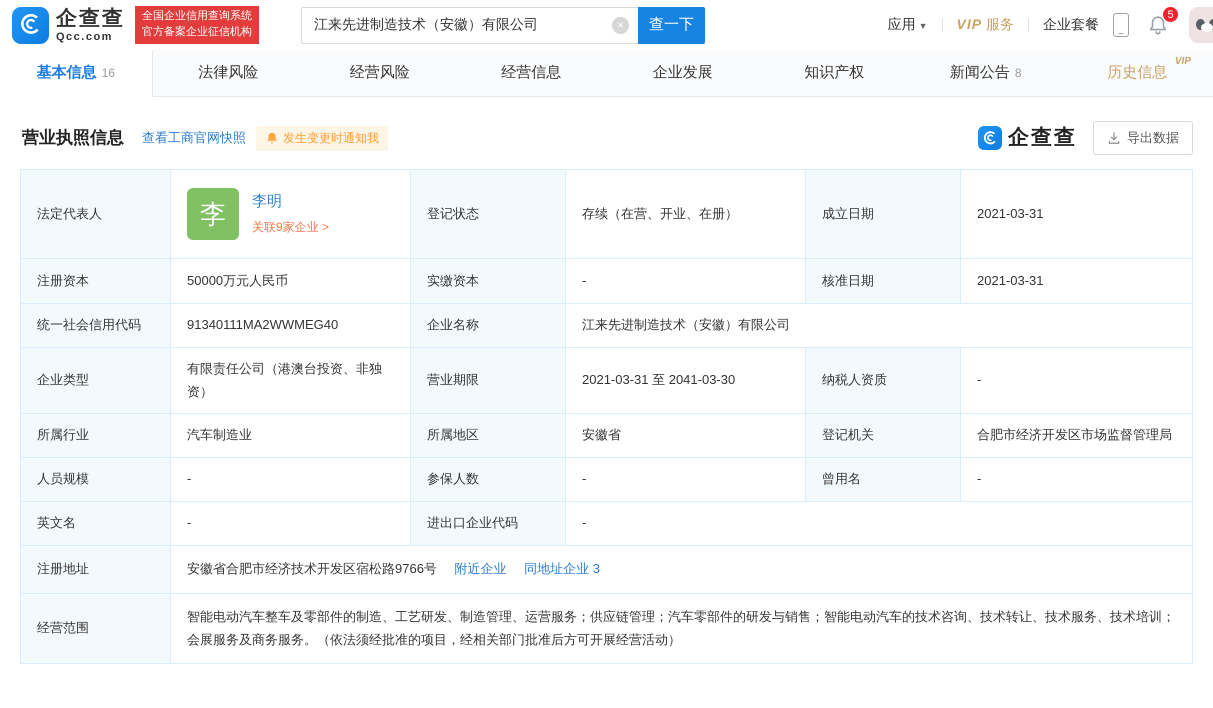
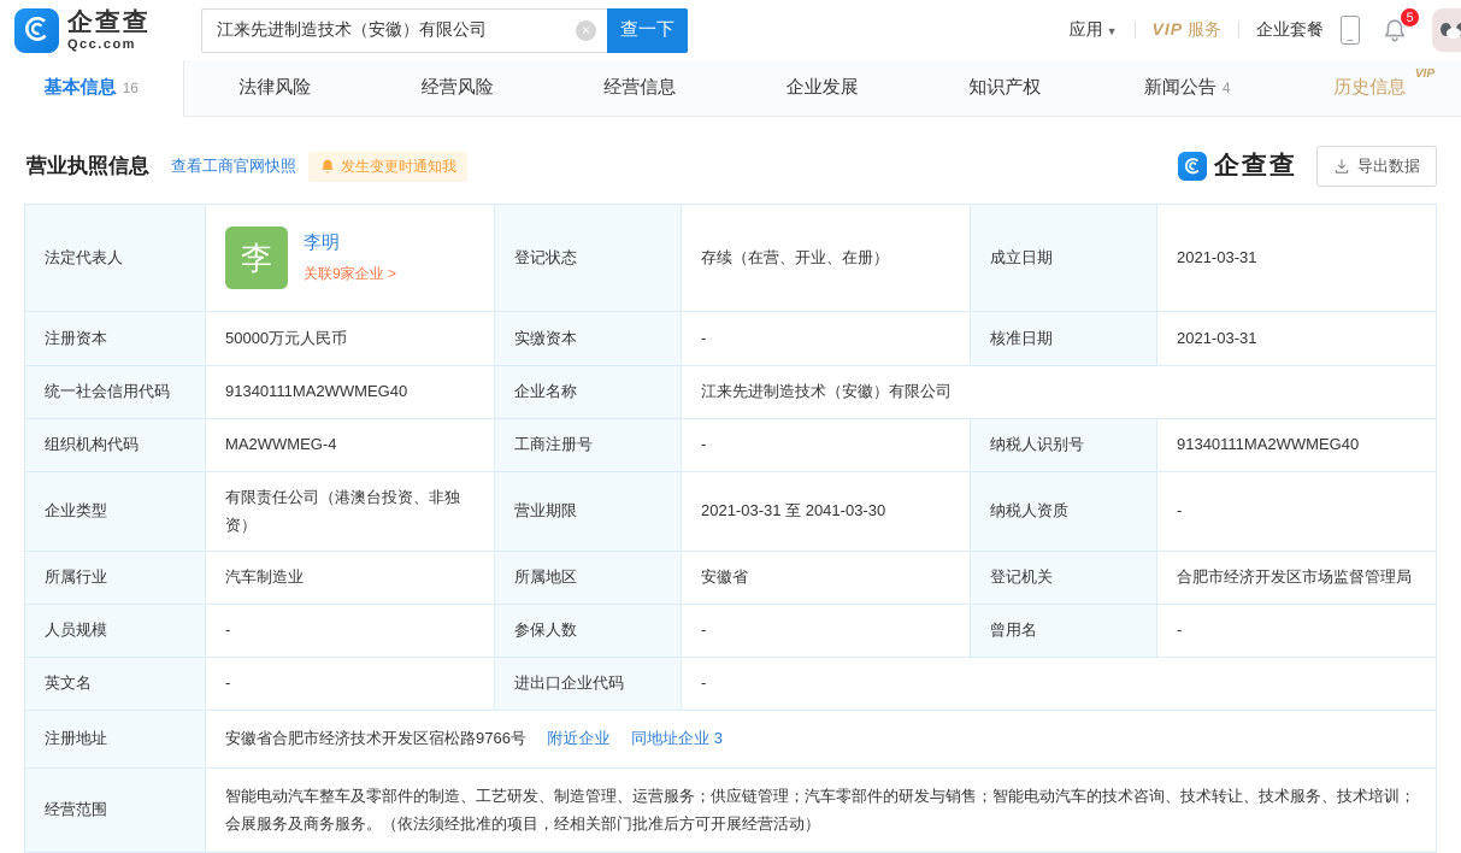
  企查查
  Qcc.com
- 全国企业信用查询系统
- 官方备案企业征信机构
  江来先进制造技术（安徽）有限公司
  ×
  查一下
  应用 ▼
  VIP 服务
  企业套餐
  5
  基本信息
  16
  法律风险
  经营风险
  经营信息
  企业发展
  知识产权
  新闻公告
- 8
+ 4
  历史信息
  VIP
  营业执照信息
  查看工商官网快照
  发生变更时通知我
  企查查
  导出数据
  法定代表人	李 李明 关联9家企业 >	登记状态	存续（在营、开业、在册）	成立日期	2021-03-31
  注册资本	50000万元人民币	实缴资本	-	核准日期	2021-03-31
  统一社会信用代码	91340111MA2WWMEG40	企业名称	江来先进制造技术（安徽）有限公司
+ 组织机构代码	MA2WWMEG-4	工商注册号	-	纳税人识别号	91340111MA2WWMEG40
  企业类型	有限责任公司（港澳台投资、非独资）	营业期限	2021-03-31 至 2041-03-30	纳税人资质	-
  所属行业	汽车制造业	所属地区	安徽省	登记机关	合肥市经济开发区市场监督管理局
  人员规模	-	参保人数	-	曾用名	-
  英文名	-	进出口企业代码	-
  注册地址	安徽省合肥市经济技术开发区宿松路9766号 附近企业 同地址企业 3
  经营范围	智能电动汽车整车及零部件的制造、工艺研发、制造管理、运营服务；供应链管理；汽车零部件的研发与销售；智能电动汽车的技术咨询、技术转让、技术服务、技术培训；会展服务及商务服务。（依法须经批准的项目，经相关部门批准后方可开展经营活动）
